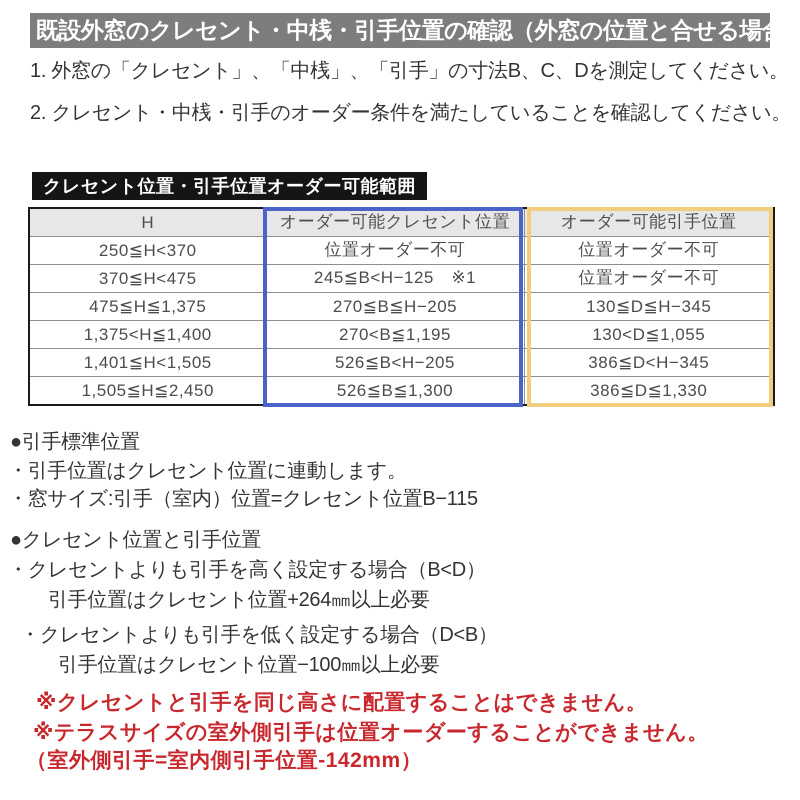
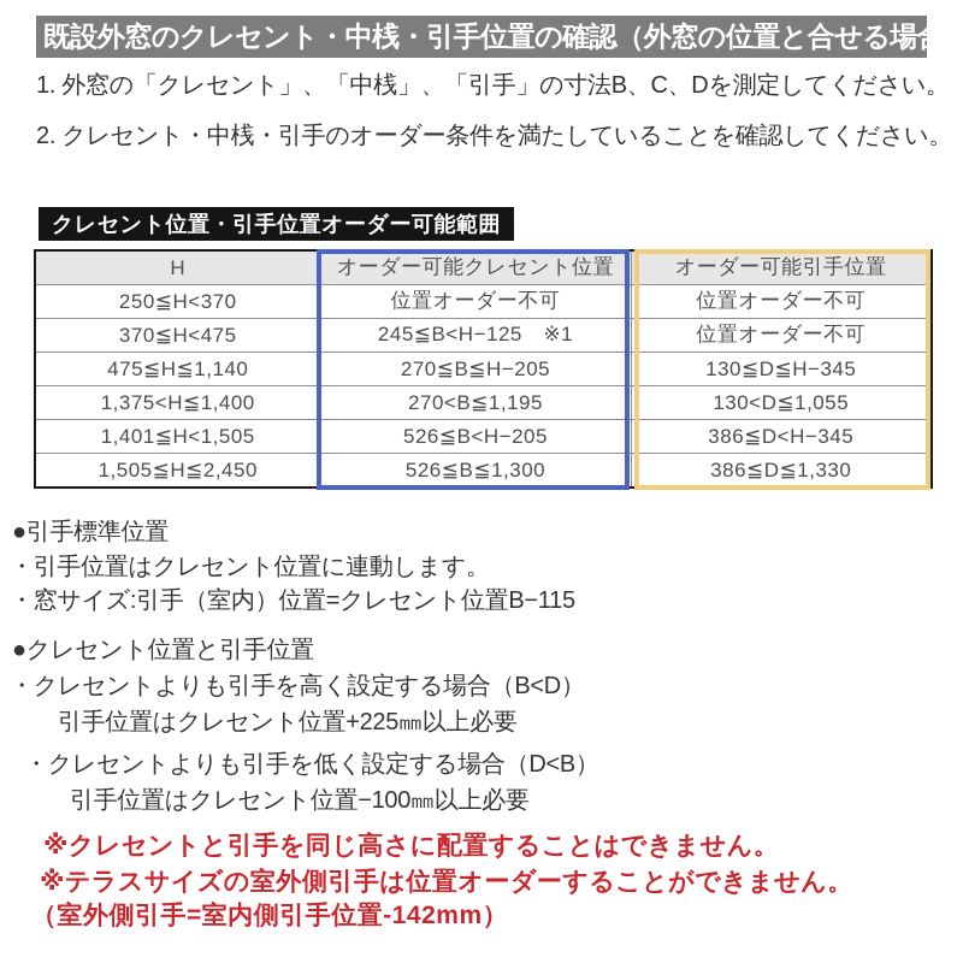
  既設外窓のクレセント・中桟・引手位置の確認（外窓の位置と合せる場合）
  1. 外窓の「クレセント」、「中桟」、「引手」の寸法B、C、Dを測定してください。
  2. クレセント・中桟・引手のオーダー条件を満たしていることを確認してください。
  クレセント位置・引手位置オーダー可能範囲
  H	オーダー可能クレセント位置	オーダー可能引手位置
  250≦H<370	位置オーダー不可	位置オーダー不可
  370≦H<475	245≦B<H−125 ※1	位置オーダー不可
- 475≦H≦1,375	270≦B≦H−205	130≦D≦H−345
+ 475≦H≦1,140	270≦B≦H−205	130≦D≦H−345
  1,375<H≦1,400	270<B≦1,195	130<D≦1,055
  1,401≦H<1,505	526≦B<H−205	386≦D<H−345
  1,505≦H≦2,450	526≦B≦1,300	386≦D≦1,330
  ●引手標準位置
  ・引手位置はクレセント位置に連動します。
  ・窓サイズ:引手（室内）位置=クレセント位置B−115
  ●クレセント位置と引手位置
  ・クレセントよりも引手を高く設定する場合（B<D）
- 引手位置はクレセント位置+264㎜以上必要
+ 引手位置はクレセント位置+225㎜以上必要
  ・クレセントよりも引手を低く設定する場合（D<B）
  引手位置はクレセント位置−100㎜以上必要
  ※クレセントと引手を同じ高さに配置することはできません。
  ※テラスサイズの室外側引手は位置オーダーすることができません。
  （室外側引手=室内側引手位置-142mm）
